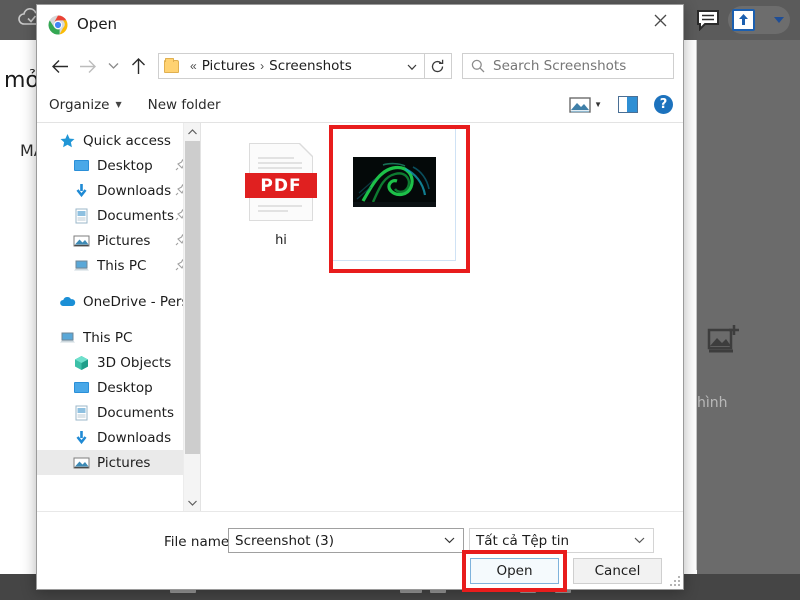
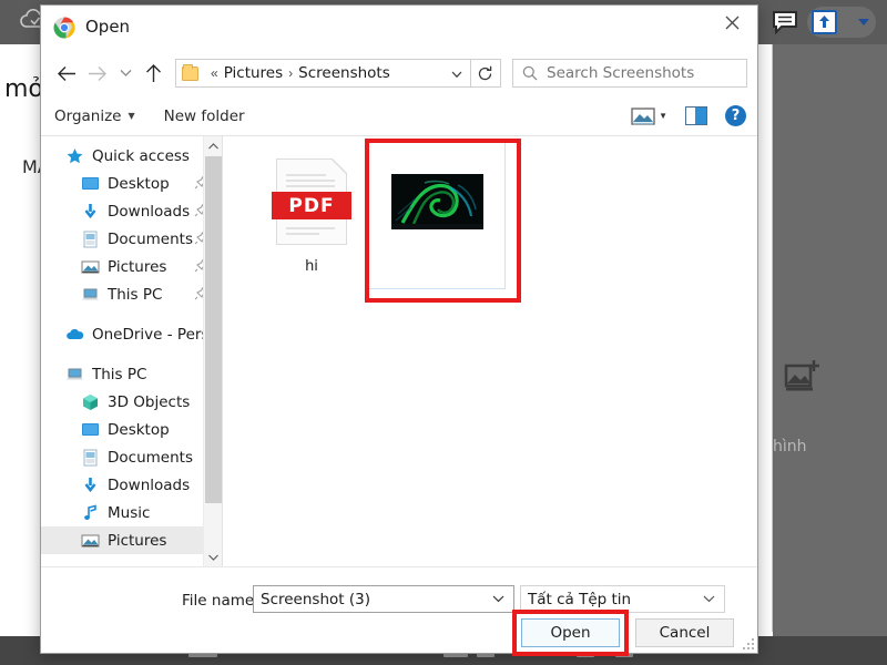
  mở
  hình
  Open
  «
  Pictures
  ›
  Screenshots
  Search Screenshots
  Organize
  ▼
  New folder
  ▼
  ?
  Quick access
  Desktop
  Downloads
  Documents
  Pictures
  This PC
  OneDrive - Per
  This PC
  3D Objects
  Desktop
  Documents
  Downloads
+ Music
  Pictures
  PDF
  hi
  File name
  Screenshot (3)
  Tất cả Tệp tin
  Open
  Cancel
